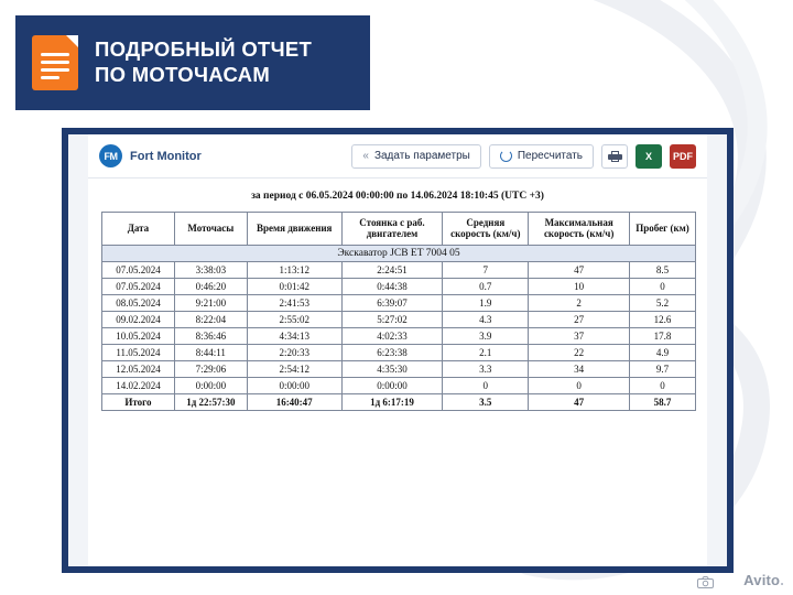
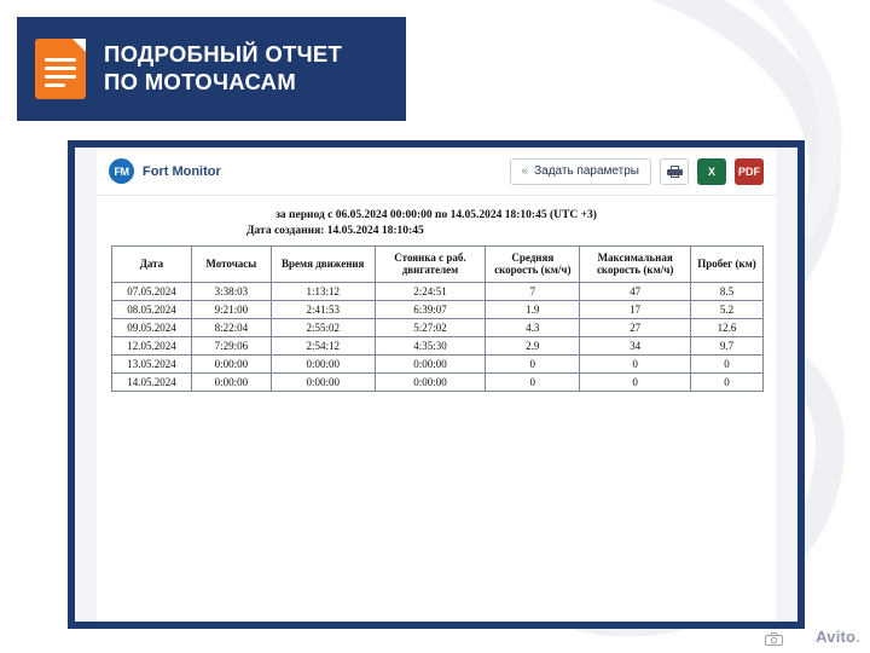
  ПОДРОБНЫЙ ОТЧЕТ
  ПО МОТОЧАСАМ
  FM
  Fort Monitor
  «
  Задать параметры
- Пересчитать
  X
  PDF
- за период с 06.05.2024 00:00:00 по 14.06.2024 18:10:45 (UTC +3)
+ за период с 06.05.2024 00:00:00 по 14.05.2024 18:10:45 (UTC +3)
+ Дата создания: 14.05.2024 18:10:45
  Дата	Моточасы	Время движения	Стоянка с раб. двигателем	Средняя скорость (км/ч)	Максимальная скорость (км/ч)	Пробег (км)
- Экскаватор JCB ET 7004 05
  07.05.2024	3:38:03	1:13:12	2:24:51	7	47	8.5
- 07.05.2024	0:46:20	0:01:42	0:44:38	0.7	10	0
- 08.05.2024	9:21:00	2:41:53	6:39:07	1.9	2	5.2
+ 08.05.2024	9:21:00	2:41:53	6:39:07	1.9	17	5.2
- 09.02.2024	8:22:04	2:55:02	5:27:02	4.3	27	12.6
+ 09.05.2024	8:22:04	2:55:02	5:27:02	4.3	27	12.6
- 10.05.2024	8:36:46	4:34:13	4:02:33	3.9	37	17.8
- 11.05.2024	8:44:11	2:20:33	6:23:38	2.1	22	4.9
- 12.05.2024	7:29:06	2:54:12	4:35:30	3.3	34	9.7
+ 12.05.2024	7:29:06	2:54:12	4:35:30	2.9	34	9.7
+ 13.05.2024	0:00:00	0:00:00	0:00:00	0	0	0
- 14.02.2024	0:00:00	0:00:00	0:00:00	0	0	0
+ 14.05.2024	0:00:00	0:00:00	0:00:00	0	0	0
- Итого	1д 22:57:30	16:40:47	1д 6:17:19	3.5	47	58.7
  Avito.
